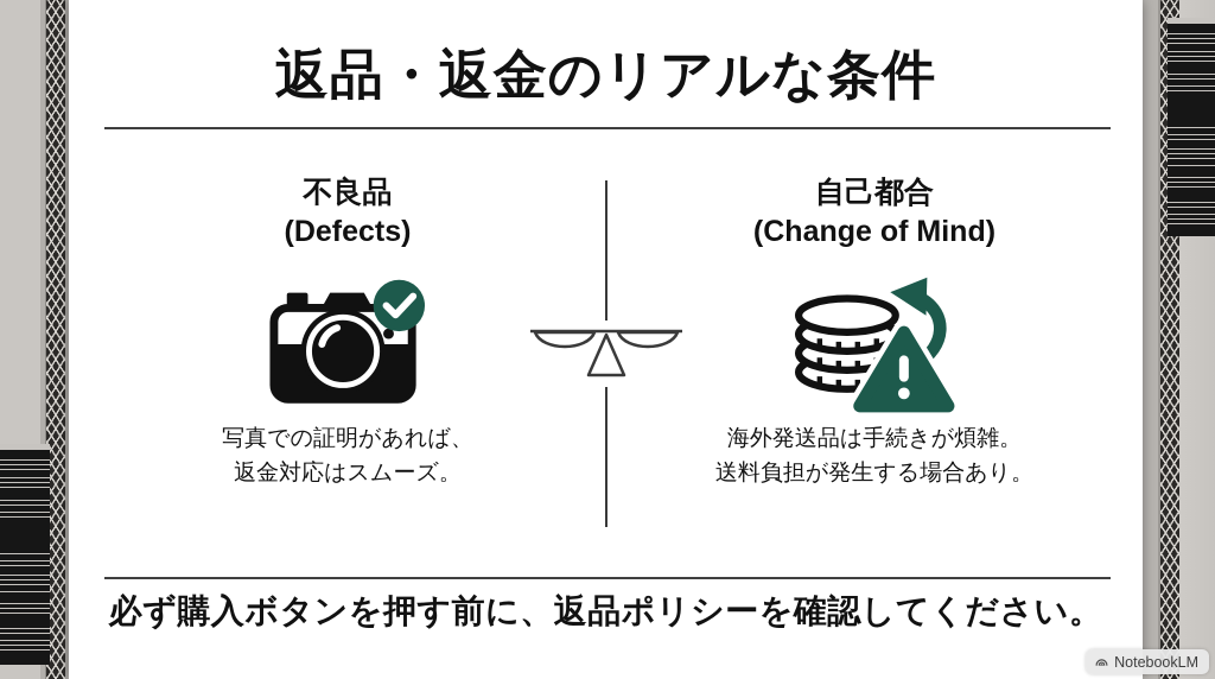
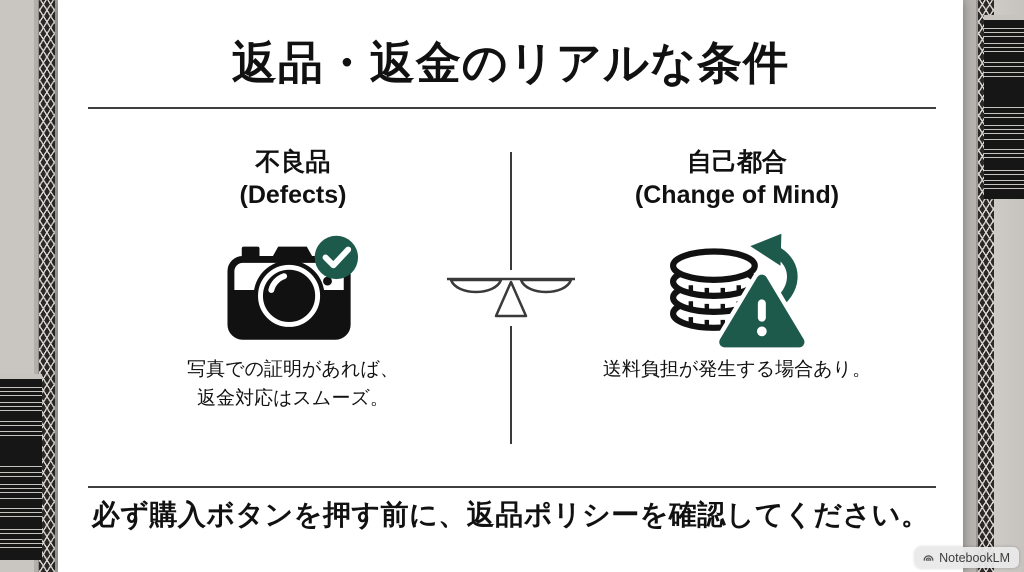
  返品・返金のリアルな条件
  不良品
  (Defects)
  写真での証明があれば、
  返金対応はスムーズ。
  自己都合
  (Change of Mind)
- 海外発送品は手続きが煩雑。
  送料負担が発生する場合あり。
  必ず購入ボタンを押す前に、返品ポリシーを確認してください。
  NotebookLM
